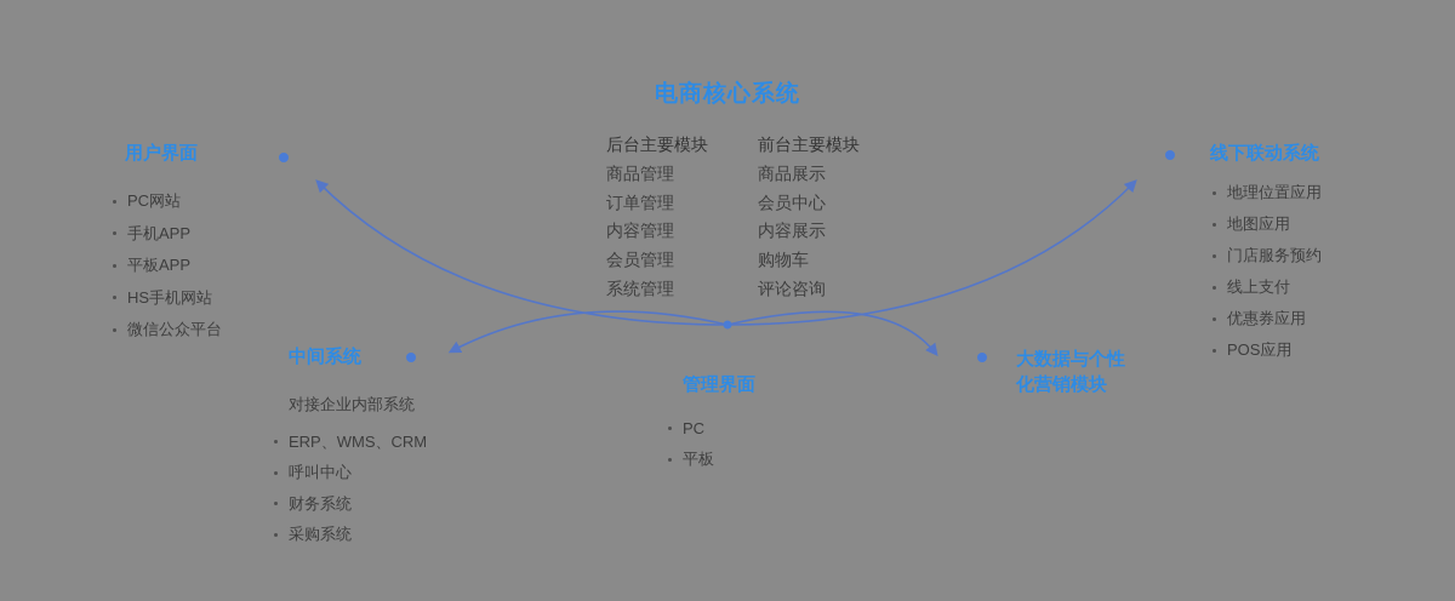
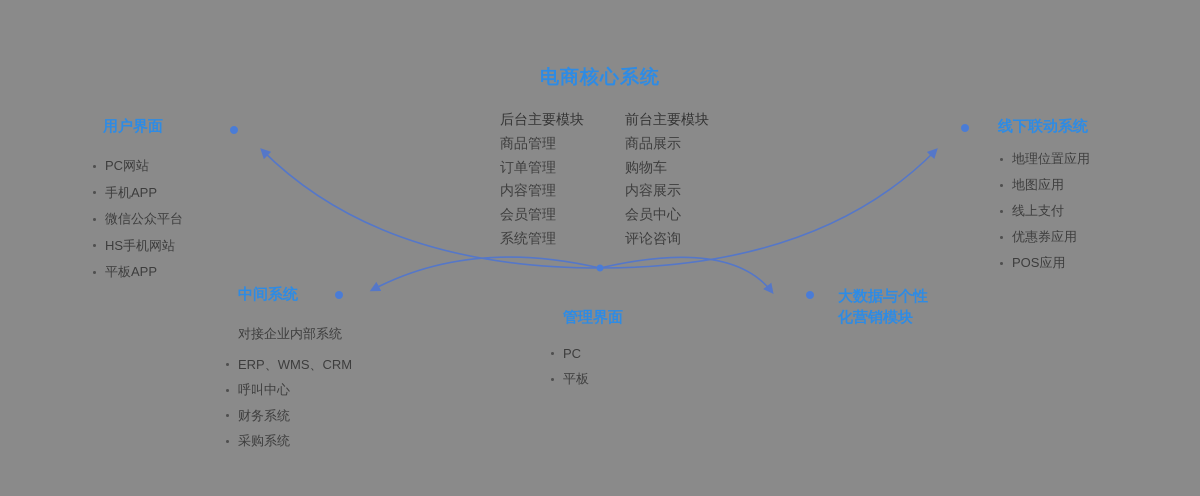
  电商核心系统
  后台主要模块
  商品管理
  订单管理
  内容管理
  会员管理
  系统管理
  前台主要模块
  商品展示
- 会员中心
+ 购物车
  内容展示
- 购物车
+ 会员中心
  评论咨询
  用户界面
  PC网站
  手机APP
- 平板APP
+ 微信公众平台
  HS手机网站
- 微信公众平台
+ 平板APP
  线下联动系统
  地理位置应用
  地图应用
- 门店服务预约
  线上支付
  优惠券应用
  POS应用
  中间系统
  对接企业内部系统
  ERP、WMS、CRM
  呼叫中心
  财务系统
  采购系统
  管理界面
  PC
  平板
  大数据与个性
  化营销模块
